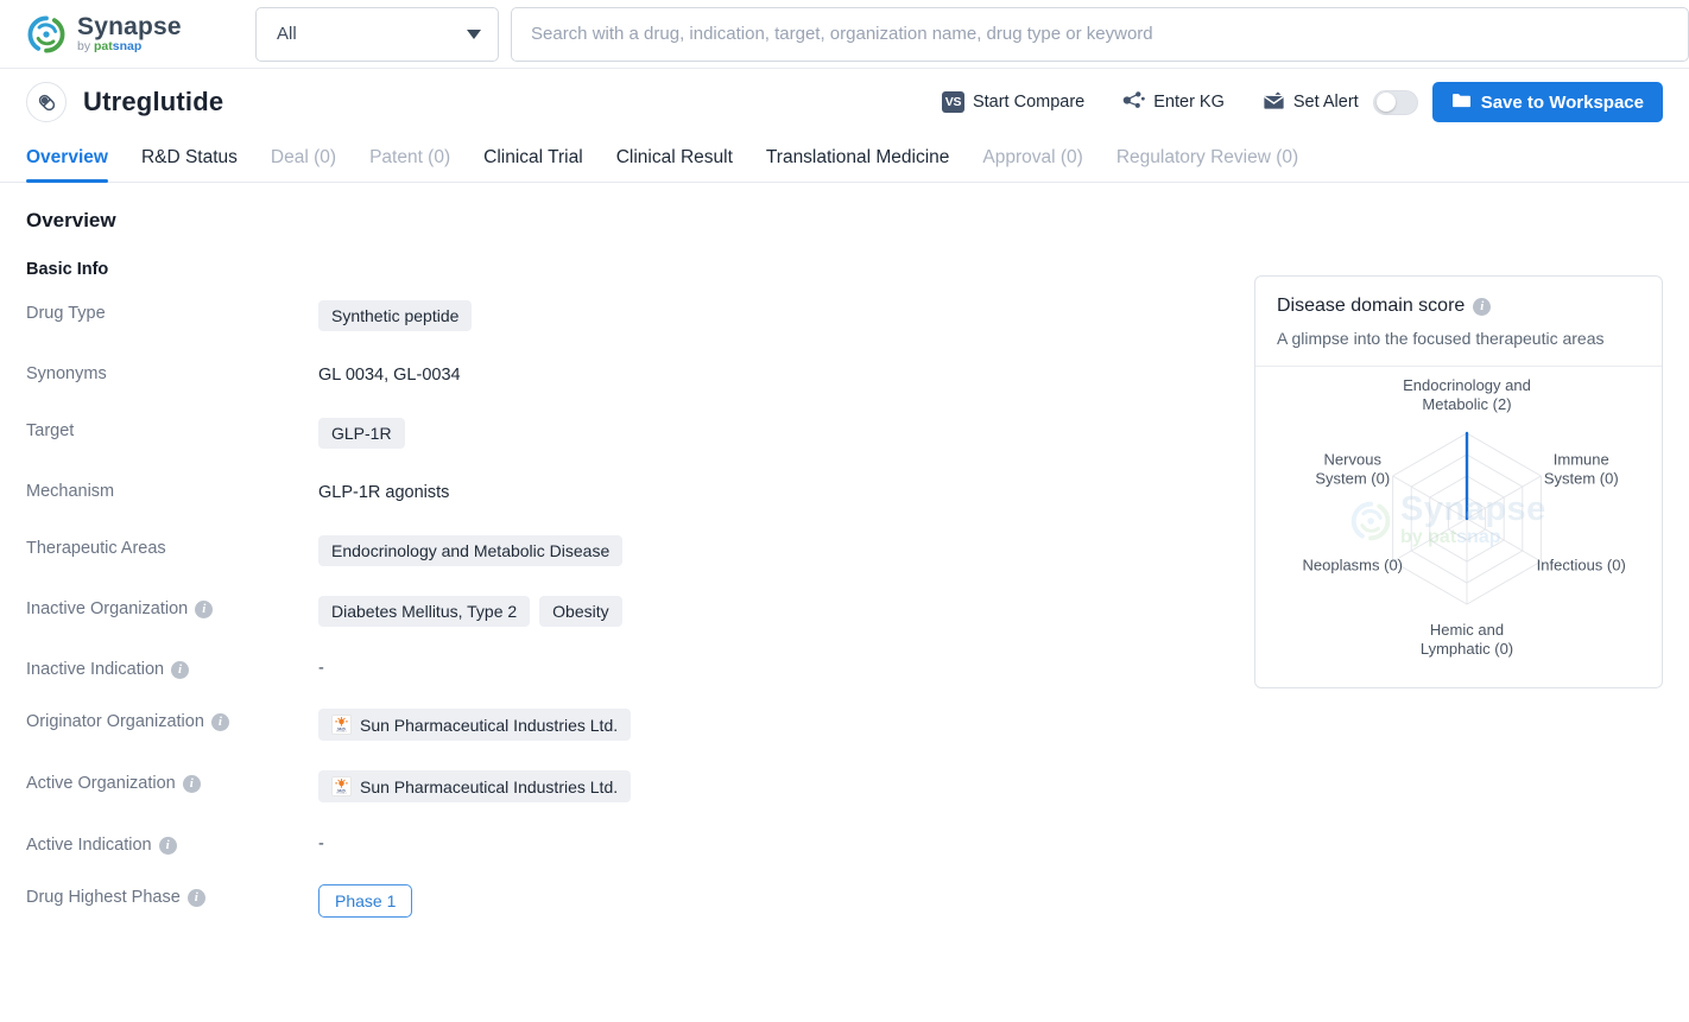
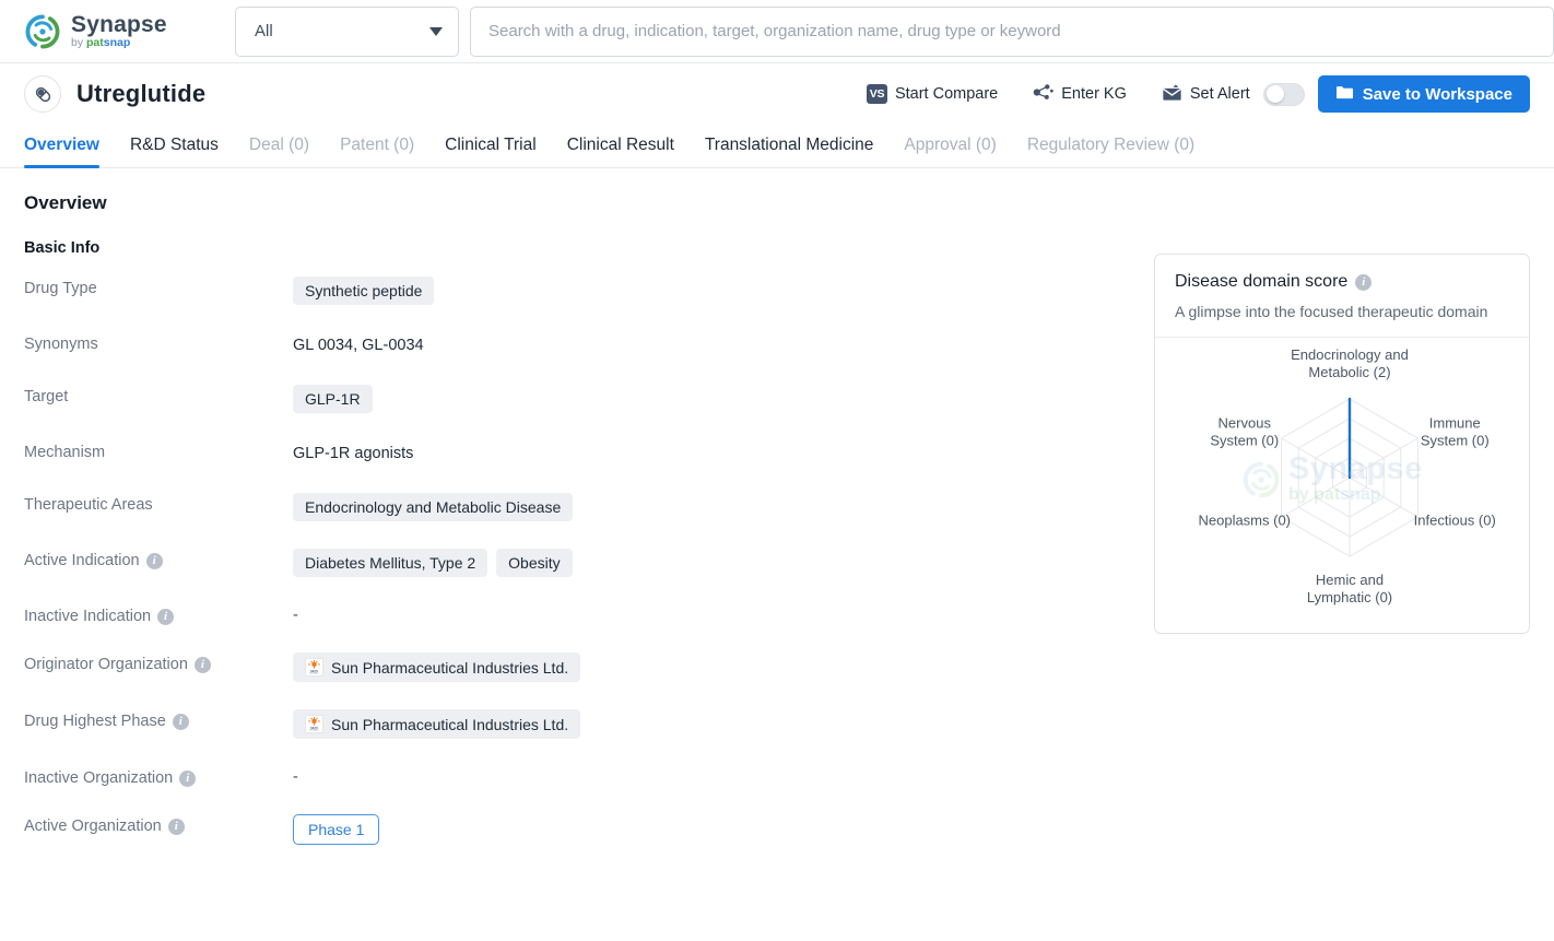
  Synapse
  by patsnap
  All
  Search with a drug, indication, target, organization name, drug type or keyword
  Utreglutide
  VS
  Start Compare
  Enter KG
  Set Alert
  Save to Workspace
  Overview
  R&D Status
  Deal (0)
  Patent (0)
  Clinical Trial
  Clinical Result
  Translational Medicine
  Approval (0)
  Regulatory Review (0)
  Overview
  Basic Info
  Drug Type
  Synthetic peptide
  Synonyms
  GL 0034, GL-0034
  Target
  GLP-1R
  Mechanism
  GLP-1R agonists
  Therapeutic Areas
  Endocrinology and Metabolic Disease
- Inactive Organization
+ Active Indication
  i
  Diabetes Mellitus, Type 2
  Obesity
  Inactive Indication
  i
  -
  Originator Organization
  i
  Sun Pharmaceutical Industries Ltd.
- Active Organization
+ Drug Highest Phase
  i
  Sun Pharmaceutical Industries Ltd.
- Active Indication
+ Inactive Organization
  i
  -
- Drug Highest Phase
+ Active Organization
  i
  Phase 1
  Disease domain score
  i
- A glimpse into the focused therapeutic areas
+ A glimpse into the focused therapeutic domain
  Synapse by patsnap
  Endocrinology and Metabolic (2)
  Immune System (0)
  Infectious (0)
  Hemic and Lymphatic (0)
  Neoplasms (0)
  Nervous System (0)
